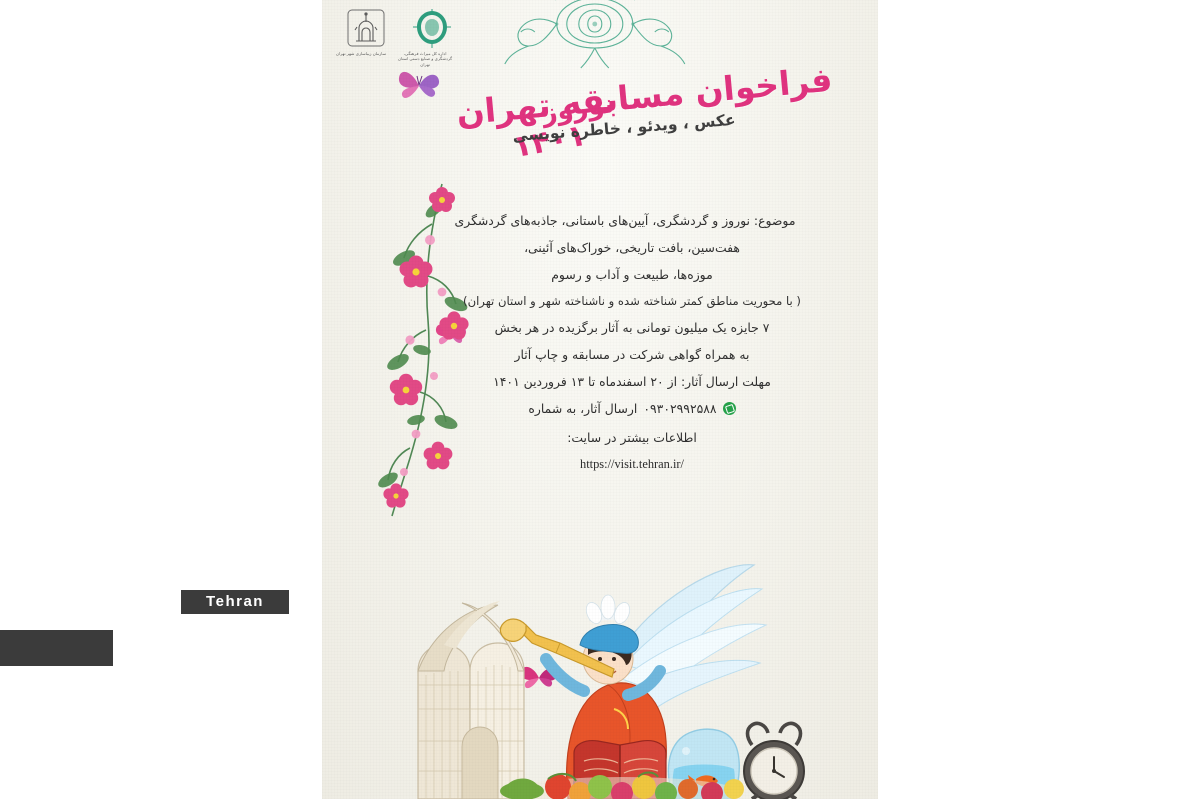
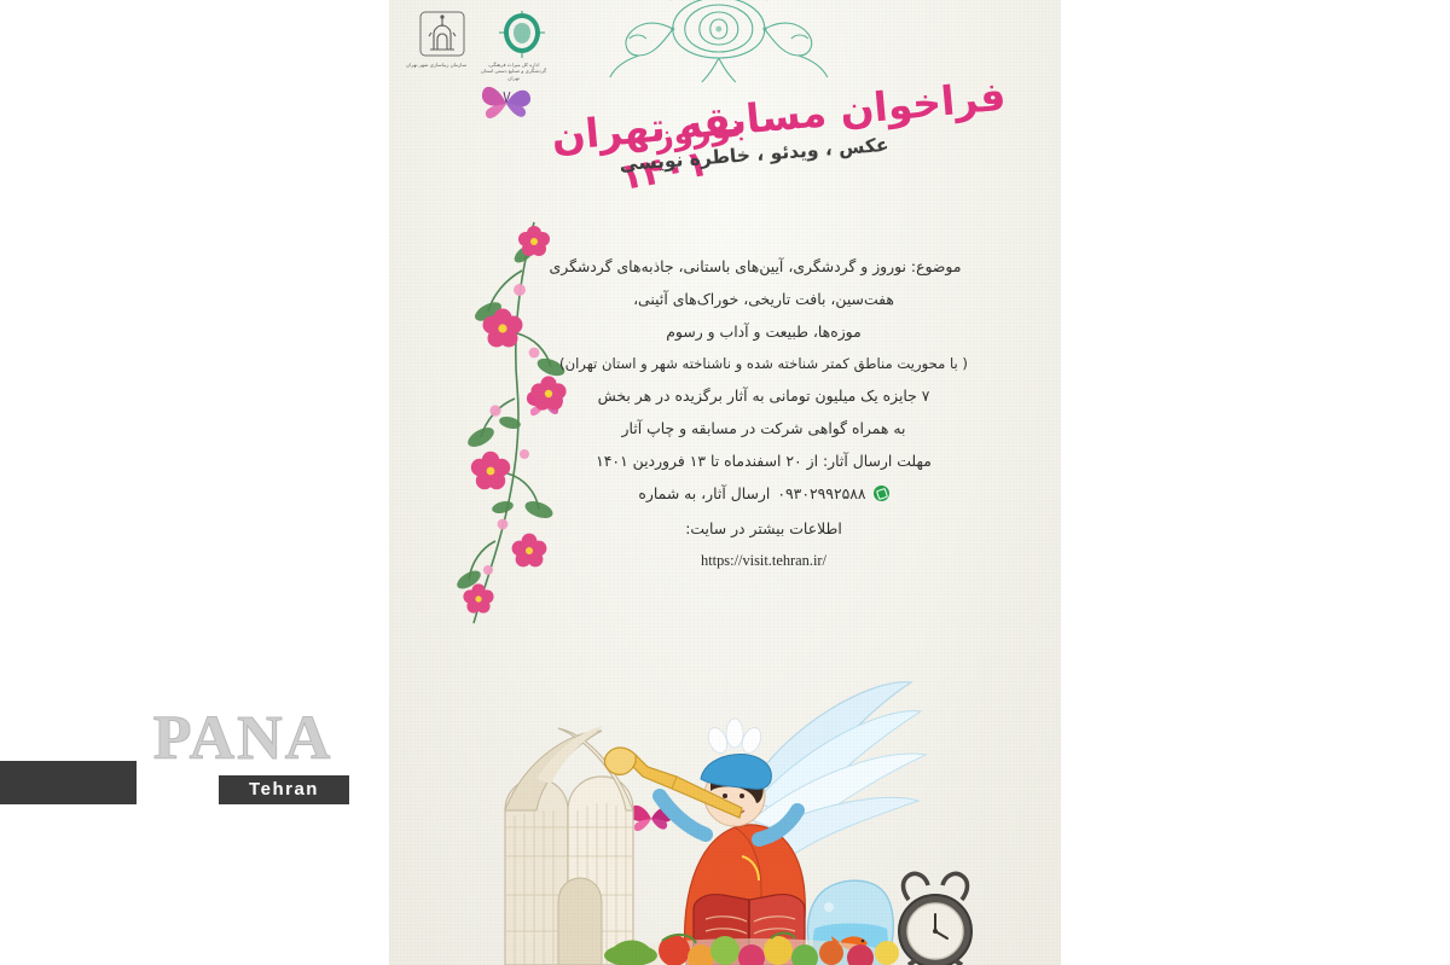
+ PANA
  Tehran
